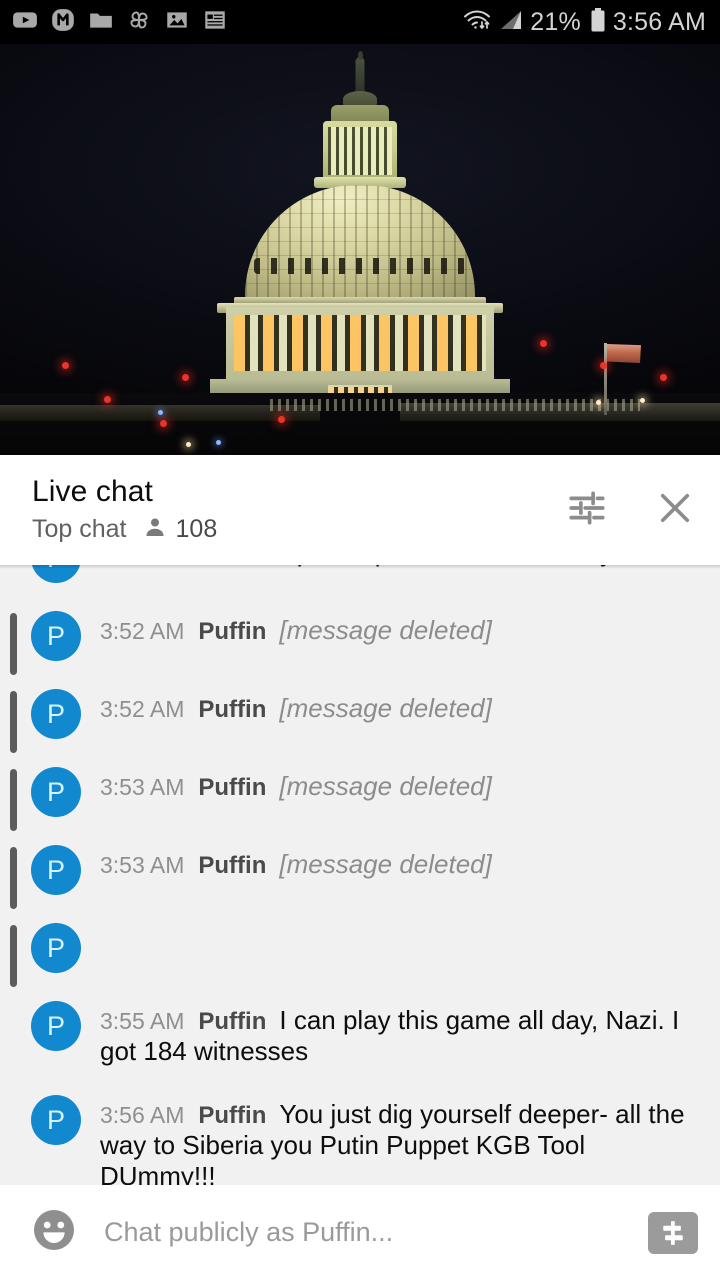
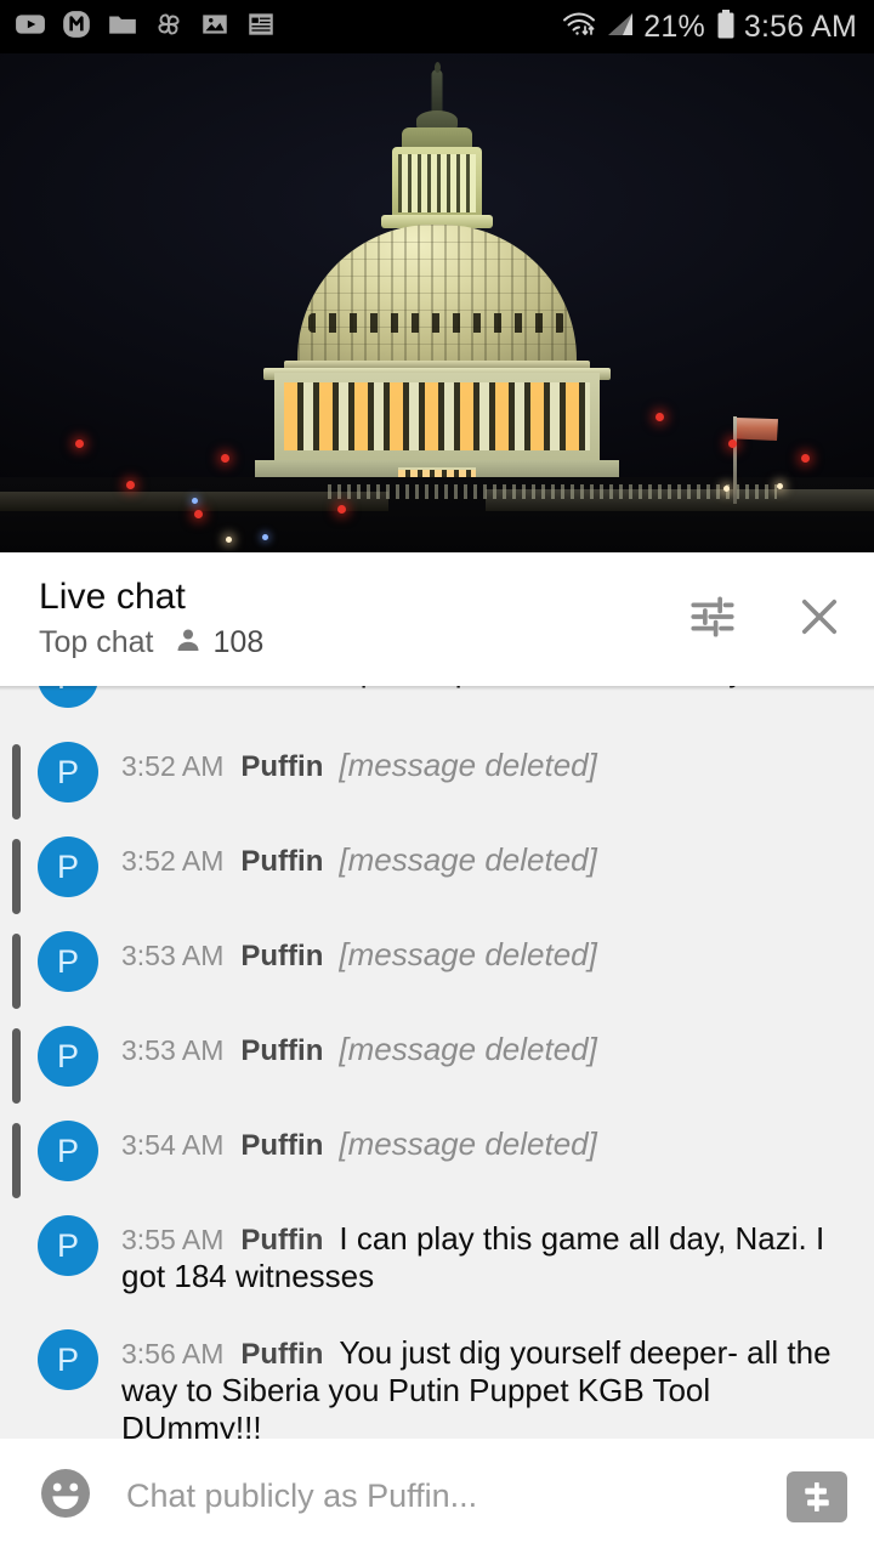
  21%
  3:56 AM
  Live chat
  Top chat
  108
  P
  3:52 AM Puffin [message deleted]
  P
  3:52 AM Puffin [message deleted]
  P
  3:53 AM Puffin [message deleted]
  P
  3:53 AM Puffin [message deleted]
  P
+ 3:54 AM Puffin [message deleted]
  P
  3:55 AM Puffin I can play this game all day, Nazi. I got 184 witnesses
  P
  3:56 AM Puffin You just dig yourself deeper- all the way to Siberia you Putin Puppet KGB Tool DUmmy!!!
  Chat publicly as Puffin...
